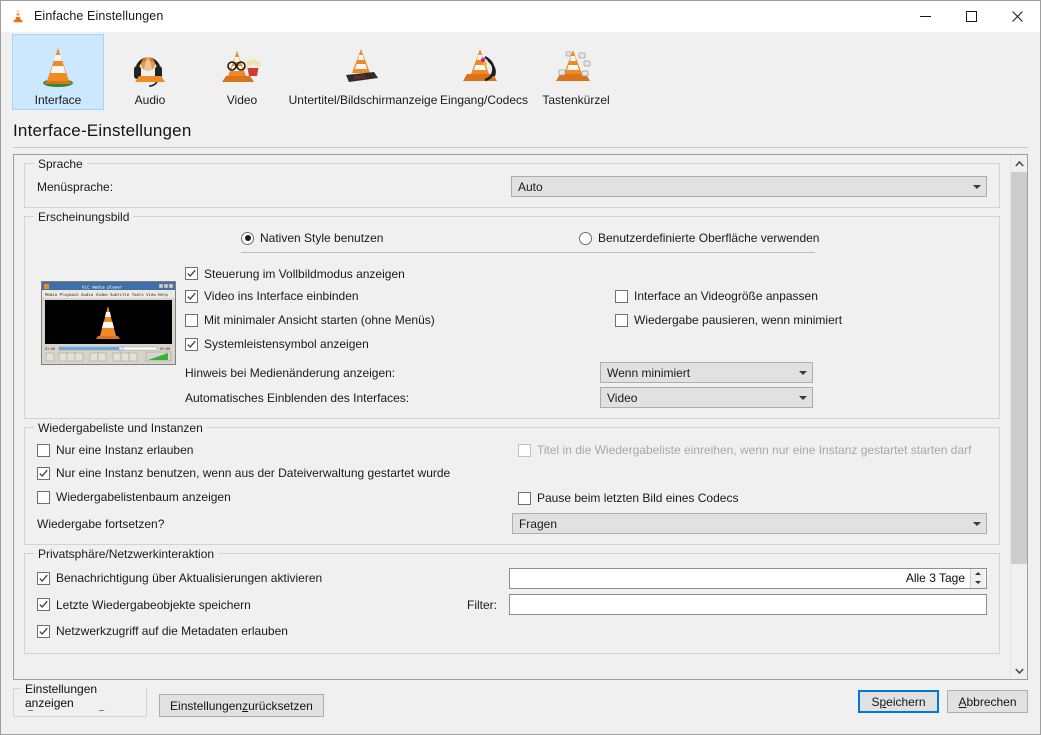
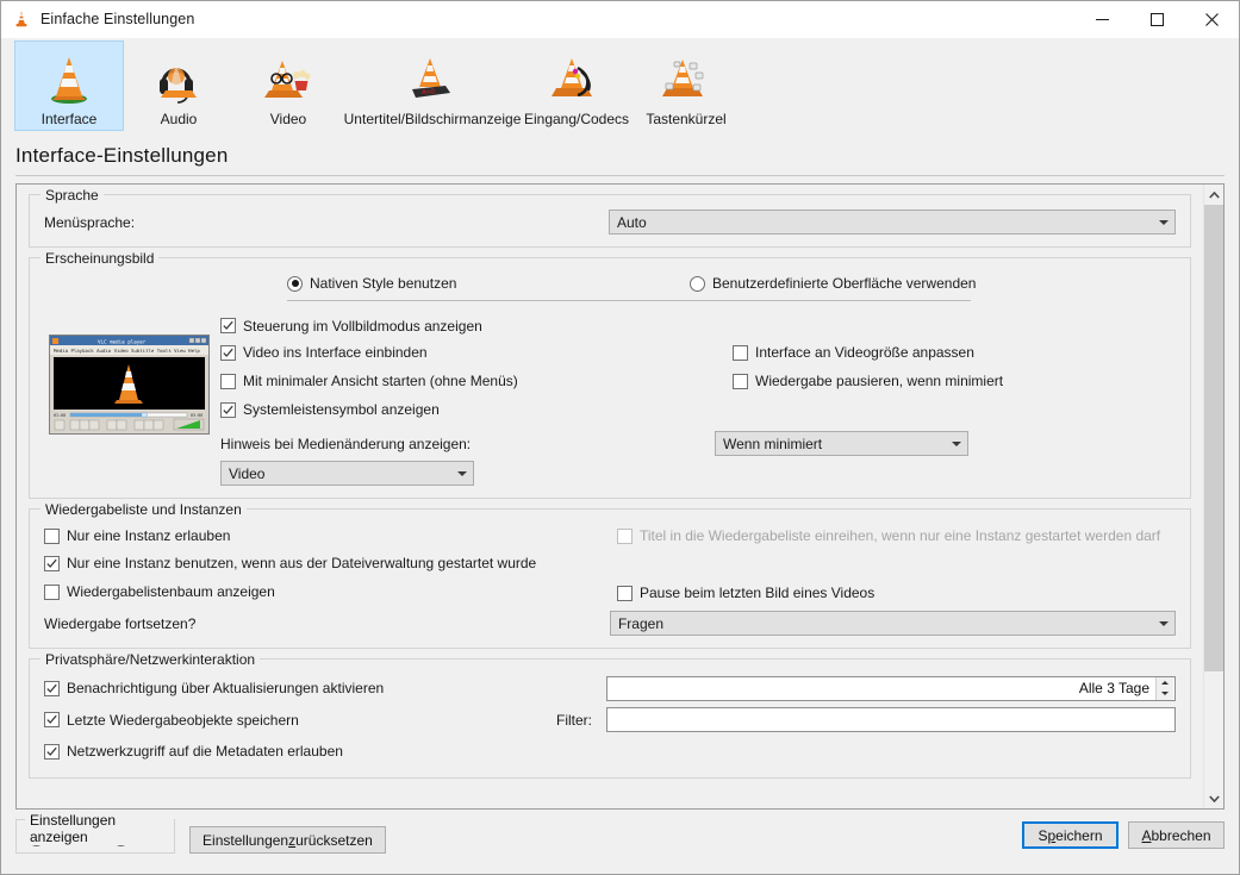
  Einfache Einstellungen
  Interface
  Audio
  Video
  Untertitel/Bildschirmanzeige
  Eingang/Codecs
  Tastenkürzel
  Interface-Einstellungen
  Sprache
  Menüsprache:
  Auto
  Erscheinungsbild
  Nativen Style benutzen
  Benutzerdefinierte Oberfläche verwenden
  Steuerung im Vollbildmodus anzeigen
  Video ins Interface einbinden
  Mit minimaler Ansicht starten (ohne Menüs)
  Systemleistensymbol anzeigen
  Interface an Videogröße anpassen
  Wiedergabe pausieren, wenn minimiert
  Hinweis bei Medienänderung anzeigen:
  Wenn minimiert
- Automatisches Einblenden des Interfaces:
  Video
  Wiedergabeliste und Instanzen
  Nur eine Instanz erlauben
  Nur eine Instanz benutzen, wenn aus der Dateiverwaltung gestartet wurde
  Wiedergabelistenbaum anzeigen
- Titel in die Wiedergabeliste einreihen, wenn nur eine Instanz gestartet starten darf
+ Titel in die Wiedergabeliste einreihen, wenn nur eine Instanz gestartet werden darf
- Pause beim letzten Bild eines Codecs
+ Pause beim letzten Bild eines Videos
  Wiedergabe fortsetzen?
  Fragen
  Privatsphäre/Netzwerkinteraktion
  Benachrichtigung über Aktualisierungen aktivieren
  Letzte Wiedergabeobjekte speichern
  Netzwerkzugriff auf die Metadaten erlauben
  Alle 3 Tage
  Filter:
  Einstellungen anzeigen
  Einstellungen
  z
  urücksetzen
  S
  p
  eichern
  A
  bbrechen
